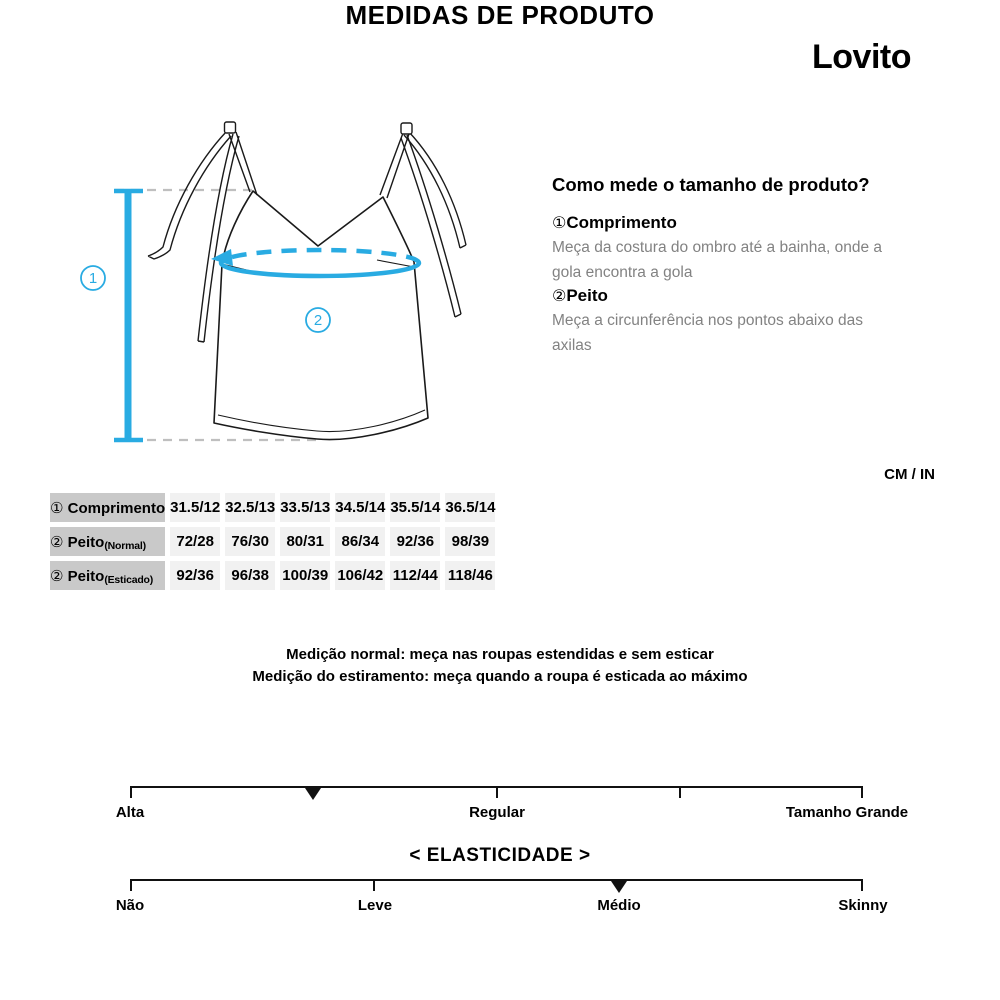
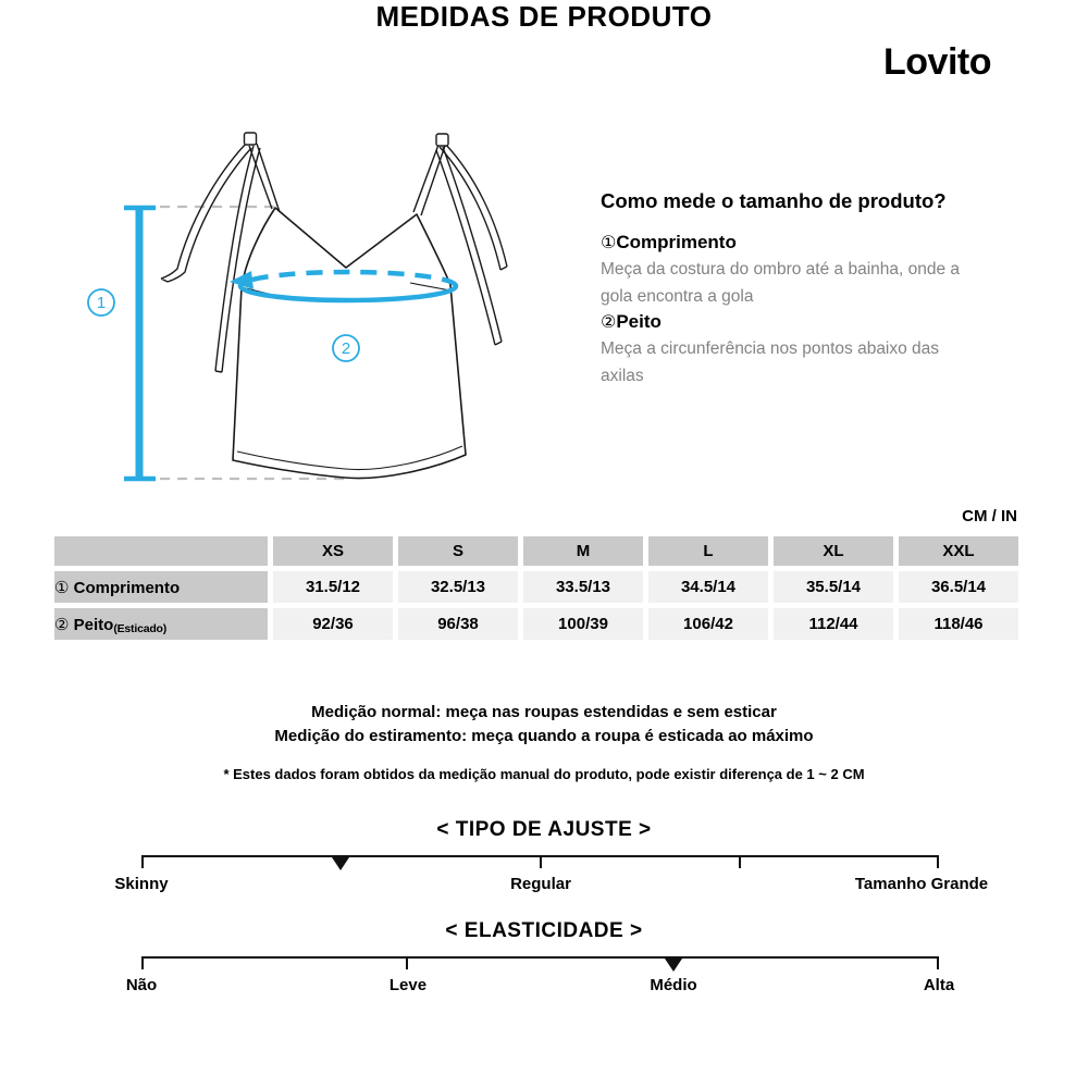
  MEDIDAS DE PRODUTO
  Lovito
  1
  2
  Como mede o tamanho de produto?
  ①Comprimento
  Meça da costura do ombro até a bainha, onde a
  gola encontra a gola
  ②Peito
  Meça a circunferência nos pontos abaixo das
  axilas
  CM / IN
+ 	XS	S	M	L	XL	XXL
  ① Comprimento	31.5/12	32.5/13	33.5/13	34.5/14	35.5/14	36.5/14
- ② Peito(Normal)	72/28	76/30	80/31	86/34	92/36	98/39
  ② Peito(Esticado)	92/36	96/38	100/39	106/42	112/44	118/46
  Medição normal: meça nas roupas estendidas e sem esticar
  Medição do estiramento: meça quando a roupa é esticada ao máximo
+ * Estes dados foram obtidos da medição manual do produto, pode existir diferença de 1 ~ 2 CM
+ < TIPO DE AJUSTE >
- Alta
+ Skinny
  Regular
  Tamanho Grande
  < ELASTICIDADE >
  Não
  Leve
  Médio
- Skinny
+ Alta
